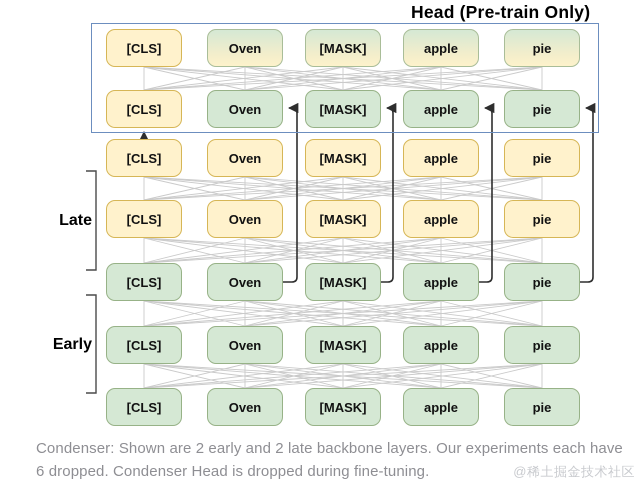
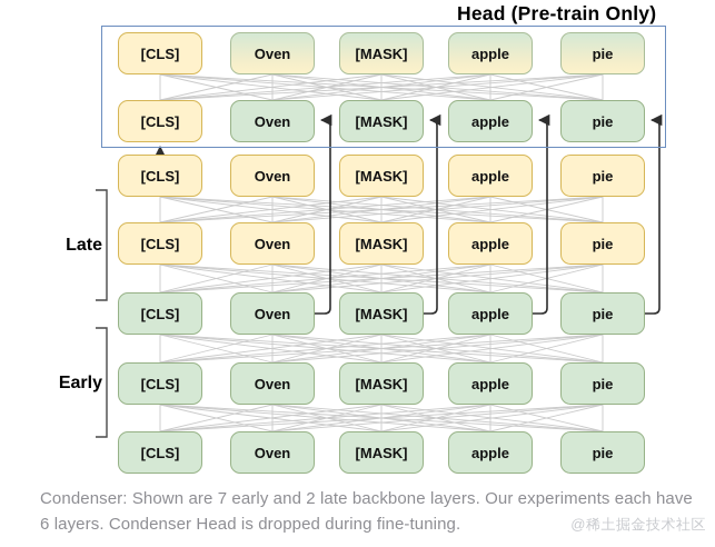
  Head (Pre-train Only)
  Late
  Early
  [CLS]
  Oven
  [MASK]
  apple
  pie
  [CLS]
  Oven
  [MASK]
  apple
  pie
  [CLS]
  Oven
  [MASK]
  apple
  pie
  [CLS]
  Oven
  [MASK]
  apple
  pie
  [CLS]
  Oven
  [MASK]
  apple
  pie
  [CLS]
  Oven
  [MASK]
  apple
  pie
  [CLS]
  Oven
  [MASK]
  apple
  pie
- Condenser: Shown are 2 early and 2 late backbone layers. Our experiments each have
+ Condenser: Shown are 7 early and 2 late backbone layers. Our experiments each have
- 6 dropped. Condenser Head is dropped during fine-tuning.
+ 6 layers. Condenser Head is dropped during fine-tuning.
  @稀土掘金技术社区
